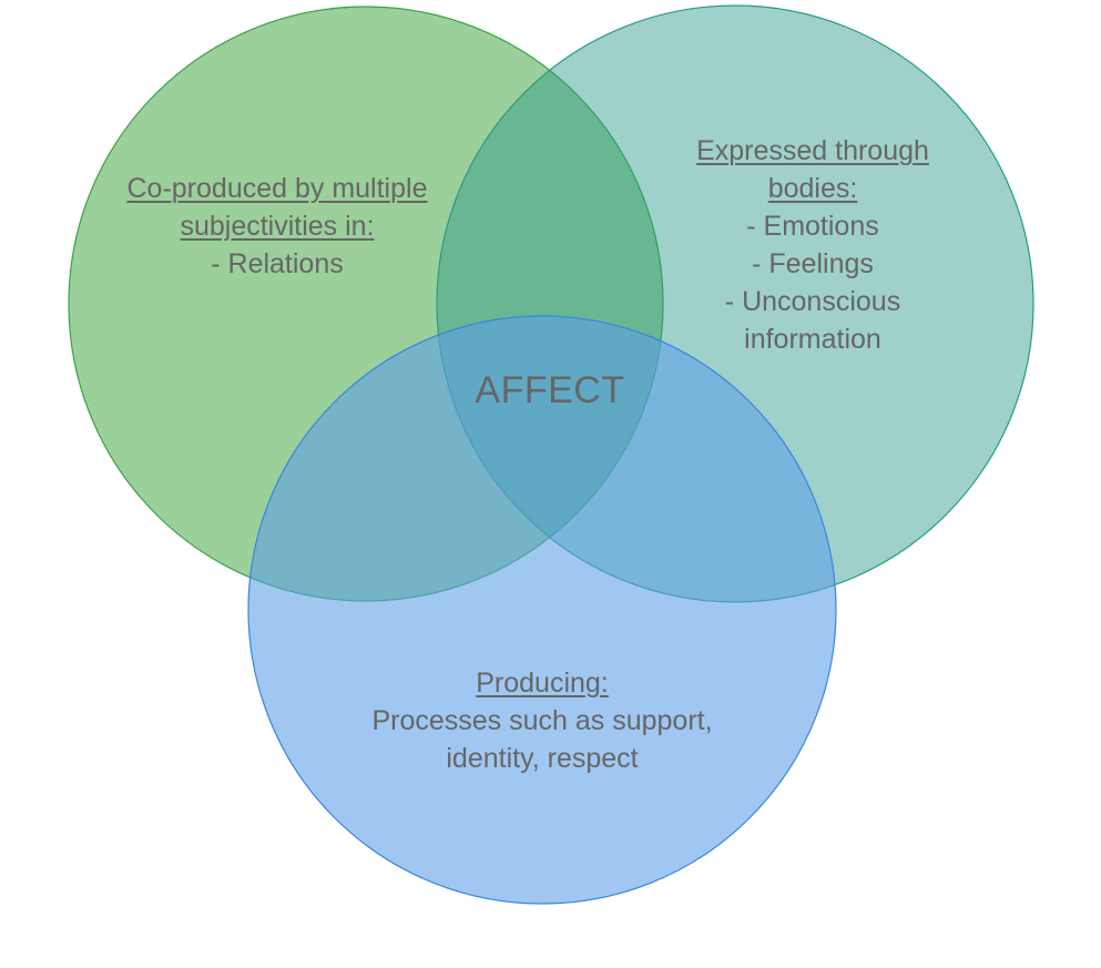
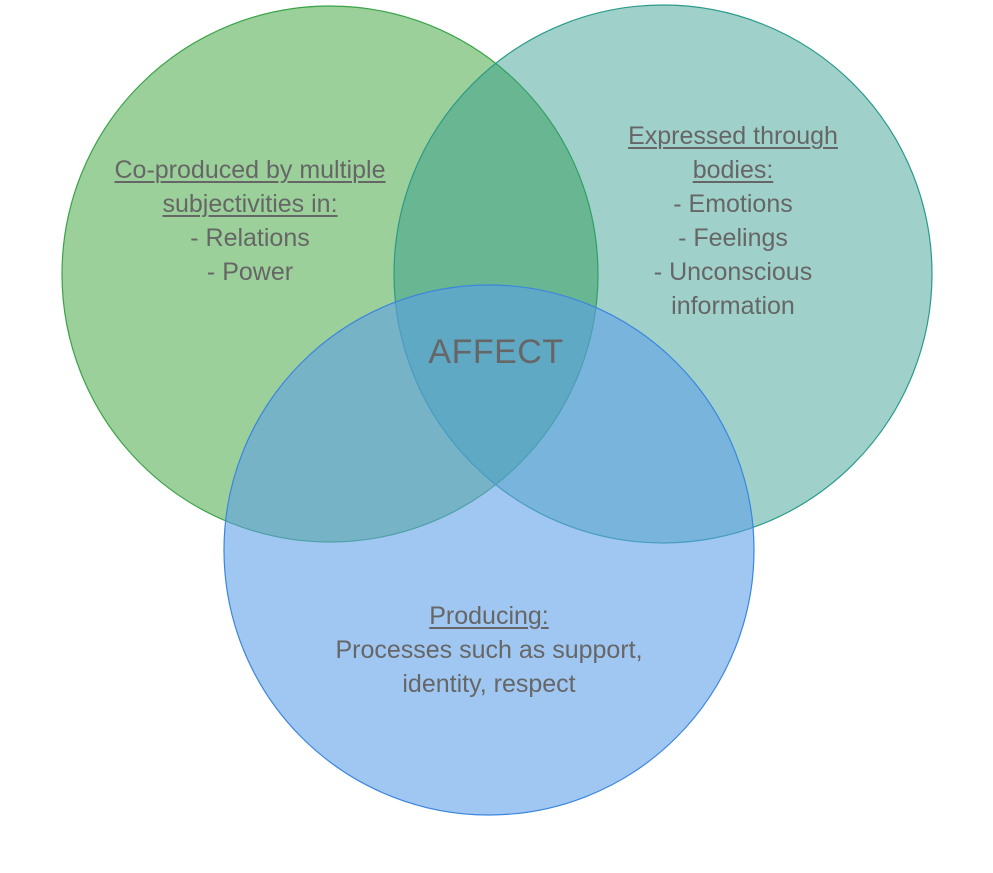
  Co-produced by multiple
  subjectivities in:
  - Relations
+ - Power
  Expressed through
  bodies:
  - Emotions
  - Feelings
  - Unconscious
  information
  Producing:
  Processes such as support,
  identity, respect
  AFFECT
